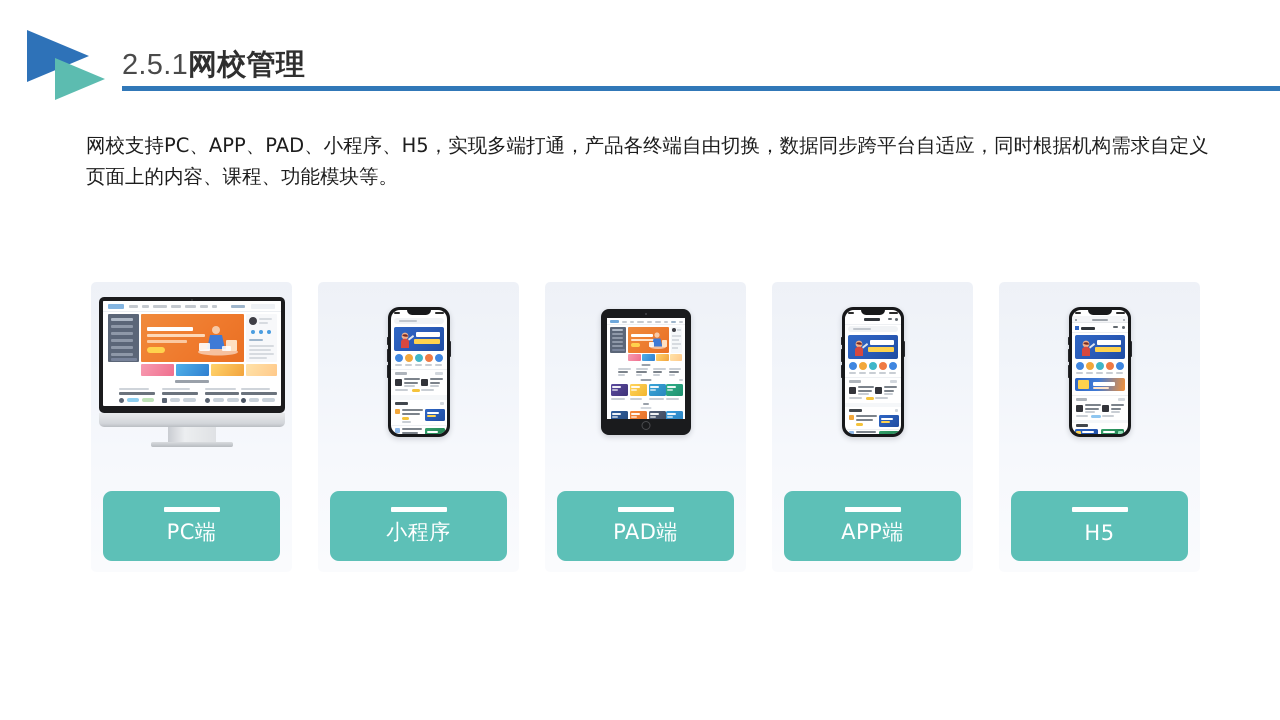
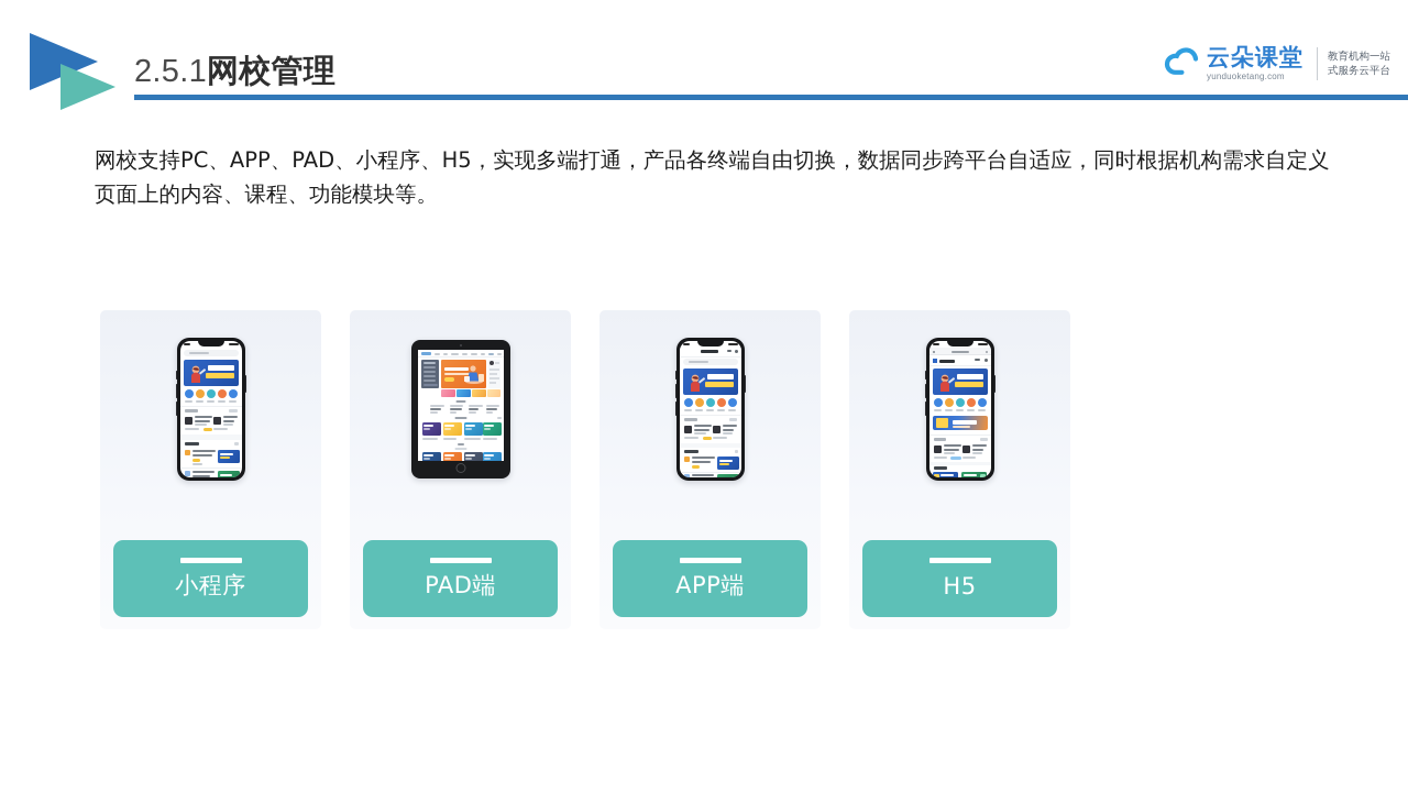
  2.5.1网校管理
+ 云朵课堂
+ yunduoketang.com
+ 教育机构一站
+ 式服务云平台
  网校支持PC、APP、PAD、小程序、H5，实现多端打通，产品各终端自由切换，数据同步跨平台自适应，同时根据机构需求自定义页面上的内容、课程、功能模块等。
- PC端
  小程序
  PAD端
  APP端
  H5
